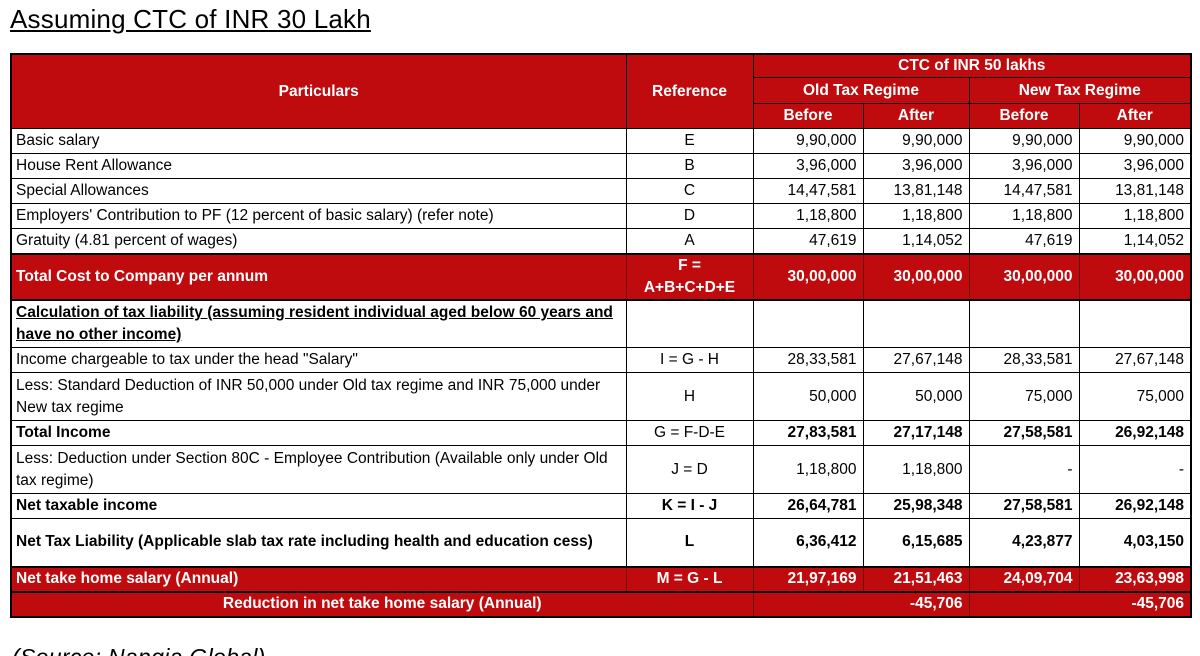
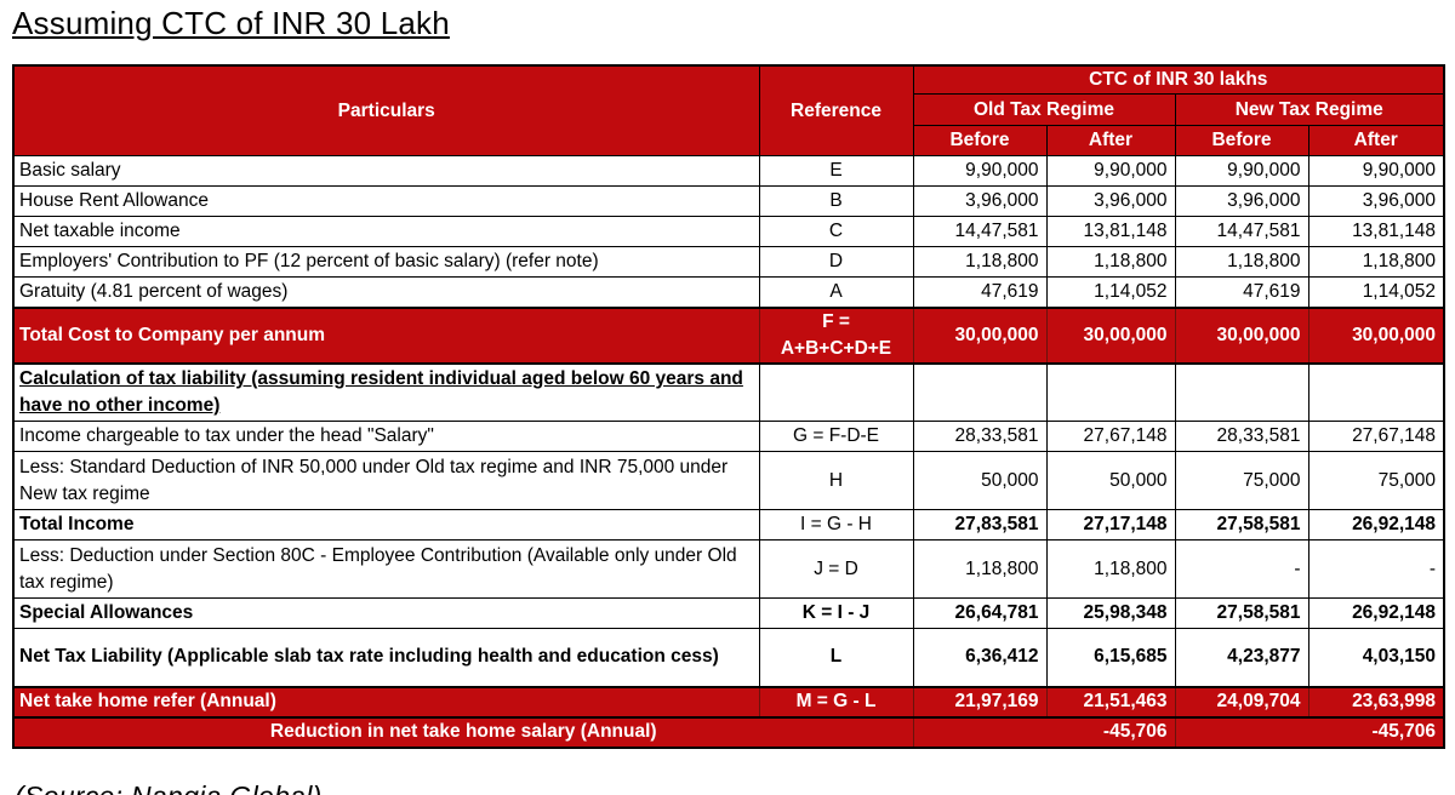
  Assuming CTC of INR 30 Lakh
- Particulars	Reference	CTC of INR 50 lakhs
+ Particulars	Reference	CTC of INR 30 lakhs
  Old Tax Regime	New Tax Regime
  Before	After	Before	After
  Basic salary	E	9,90,000	9,90,000	9,90,000	9,90,000
  House Rent Allowance	B	3,96,000	3,96,000	3,96,000	3,96,000
- Special Allowances	C	14,47,581	13,81,148	14,47,581	13,81,148
+ Net taxable income	C	14,47,581	13,81,148	14,47,581	13,81,148
  Employers' Contribution to PF (12 percent of basic salary) (refer note)	D	1,18,800	1,18,800	1,18,800	1,18,800
  Gratuity (4.81 percent of wages)	A	47,619	1,14,052	47,619	1,14,052
  Total Cost to Company per annum	F = A+B+C+D+E	30,00,000	30,00,000	30,00,000	30,00,000
  Calculation of tax liability (assuming resident individual aged below 60 years and have no other income)
- Income chargeable to tax under the head "Salary"	I = G - H	28,33,581	27,67,148	28,33,581	27,67,148
+ Income chargeable to tax under the head "Salary"	G = F-D-E	28,33,581	27,67,148	28,33,581	27,67,148
  Less: Standard Deduction of INR 50,000 under Old tax regime and INR 75,000 under New tax regime	H	50,000	50,000	75,000	75,000
- Total Income	G = F-D-E	27,83,581	27,17,148	27,58,581	26,92,148
+ Total Income	I = G - H	27,83,581	27,17,148	27,58,581	26,92,148
  Less: Deduction under Section 80C - Employee Contribution (Available only under Old tax regime)	J = D	1,18,800	1,18,800	-	-
- Net taxable income	K = I - J	26,64,781	25,98,348	27,58,581	26,92,148
+ Special Allowances	K = I - J	26,64,781	25,98,348	27,58,581	26,92,148
  Net Tax Liability (Applicable slab tax rate including health and education cess)	L	6,36,412	6,15,685	4,23,877	4,03,150
- Net take home salary (Annual)	M = G - L	21,97,169	21,51,463	24,09,704	23,63,998
+ Net take home refer (Annual)	M = G - L	21,97,169	21,51,463	24,09,704	23,63,998
  Reduction in net take home salary (Annual)	-45,706	-45,706
